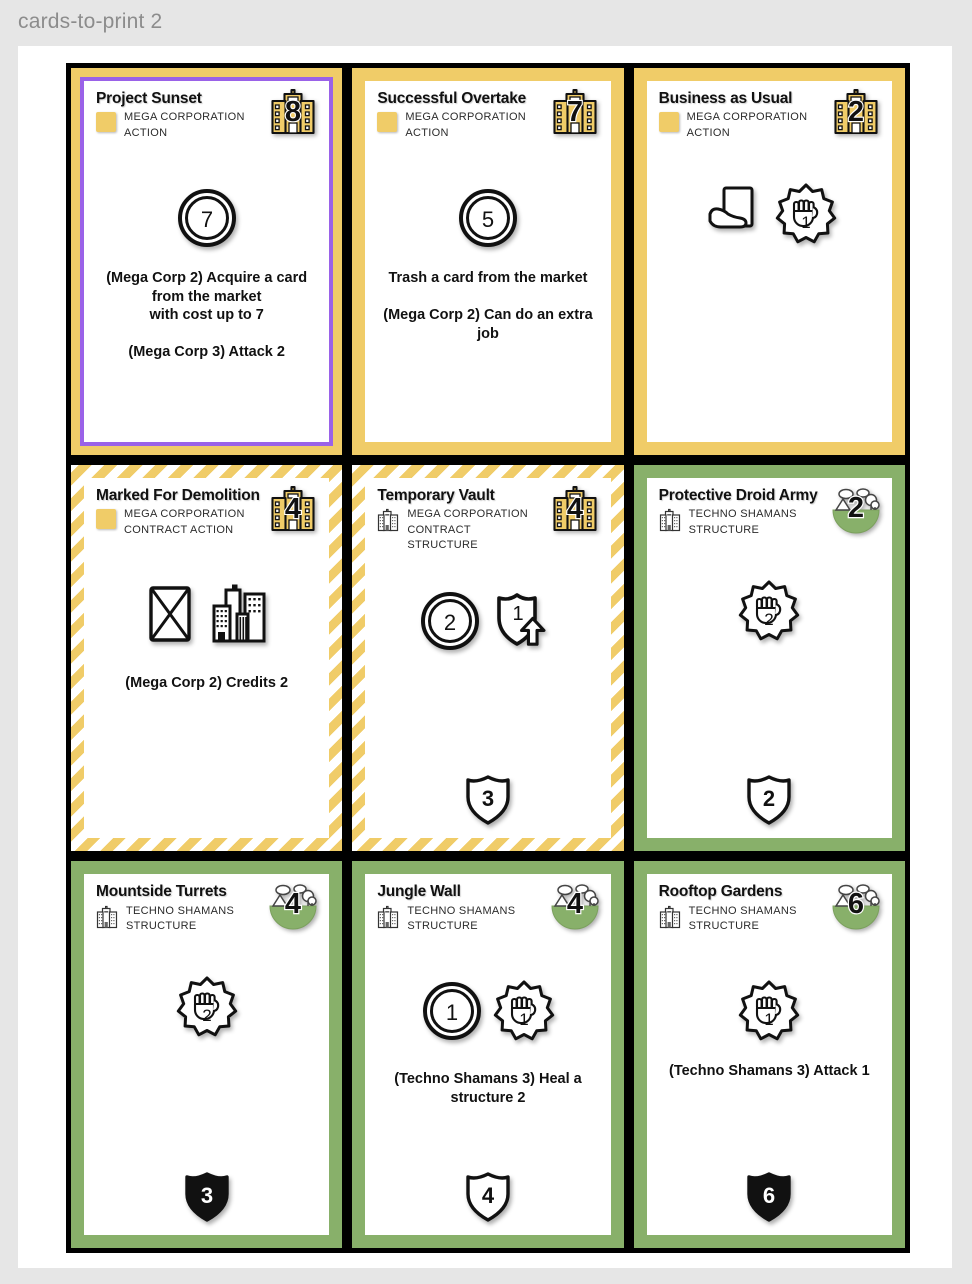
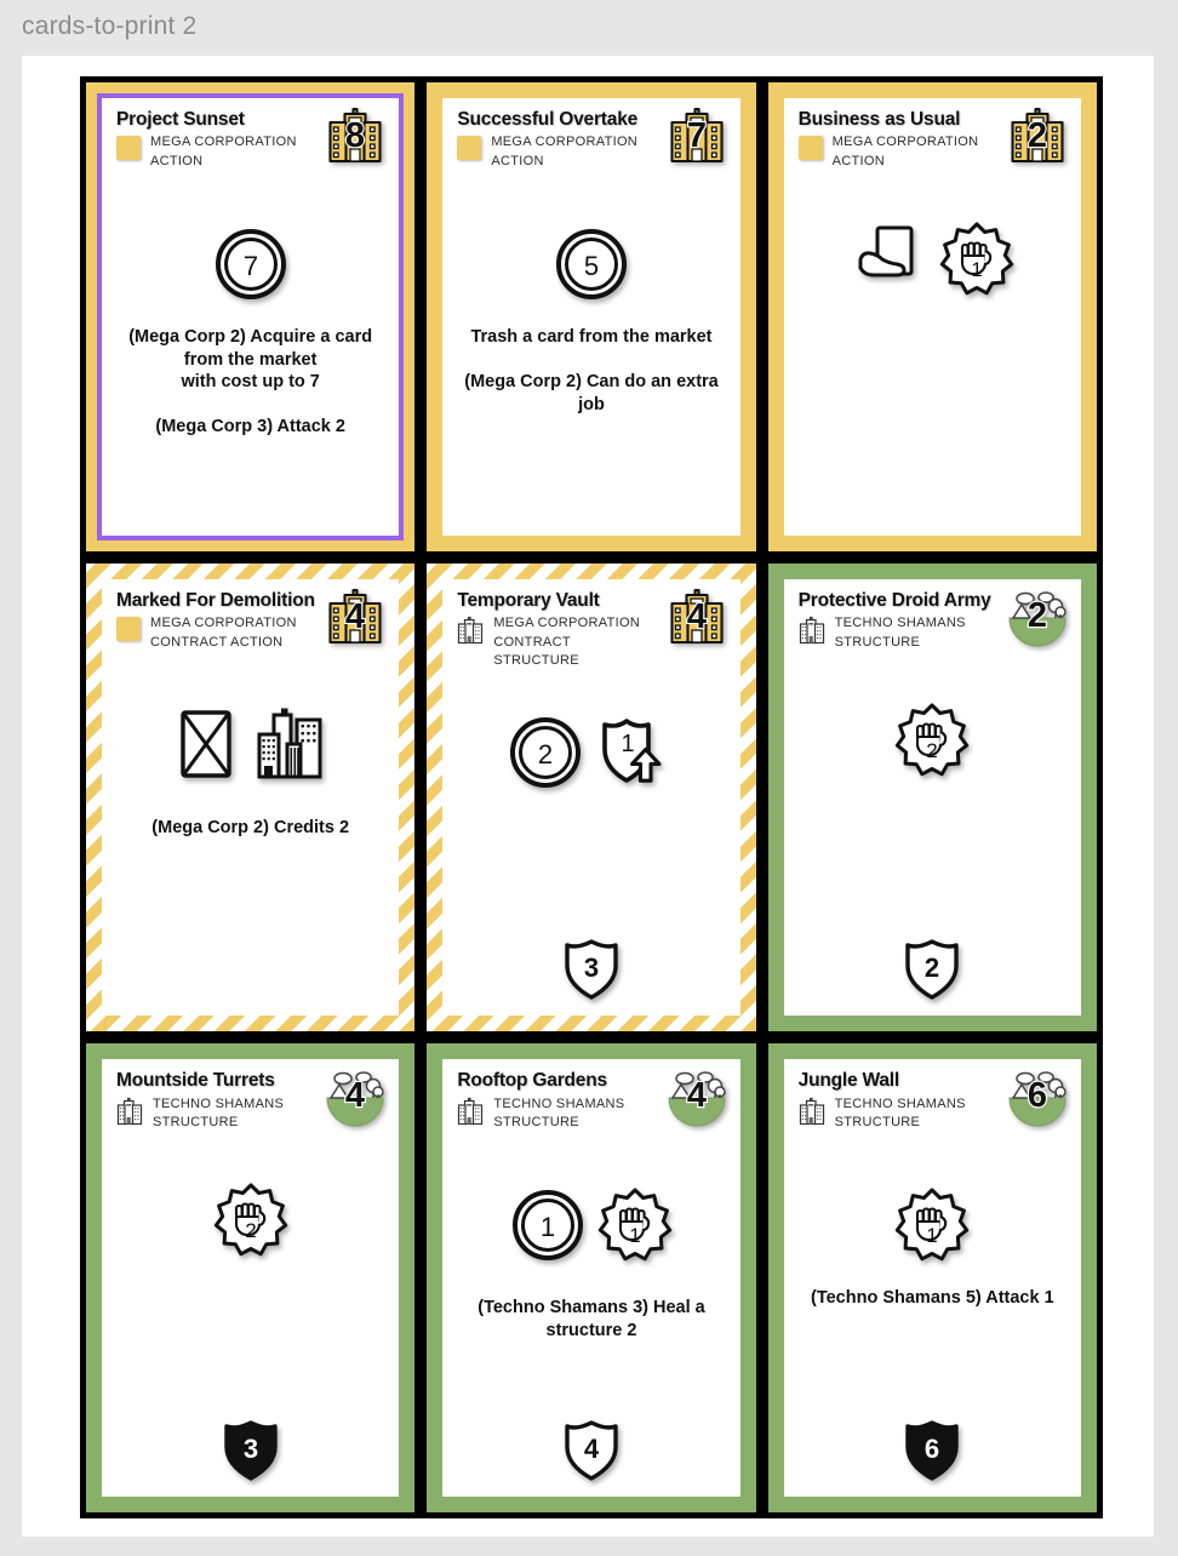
  cards-to-print 2
  Project Sunset
  MEGA CORPORATION
  ACTION
  8
  7
  (Mega Corp 2) Acquire a card
  from the market
  with cost up to 7
  (Mega Corp 3) Attack 2
  Successful Overtake
  MEGA CORPORATION
  ACTION
  7
  5
  Trash a card from the market
  (Mega Corp 2) Can do an extra job
  Business as Usual
  MEGA CORPORATION
  ACTION
  2
  1
  Marked For Demolition
  MEGA CORPORATION
  CONTRACT ACTION
  4
  (Mega Corp 2) Credits 2
  Temporary Vault
  MEGA CORPORATION
  CONTRACT STRUCTURE
  4
  2
  1
  3
  Protective Droid Army
  TECHNO SHAMANS
  STRUCTURE
  2
  2
  2
  Mountside Turrets
  TECHNO SHAMANS
  STRUCTURE
  4
  2
  3
- Jungle Wall
+ Rooftop Gardens
  TECHNO SHAMANS
  STRUCTURE
  4
  1
  1
  (Techno Shamans 3) Heal a structure 2
  4
- Rooftop Gardens
+ Jungle Wall
  TECHNO SHAMANS
  STRUCTURE
  6
  1
- (Techno Shamans 3) Attack 1
+ (Techno Shamans 5) Attack 1
  6
